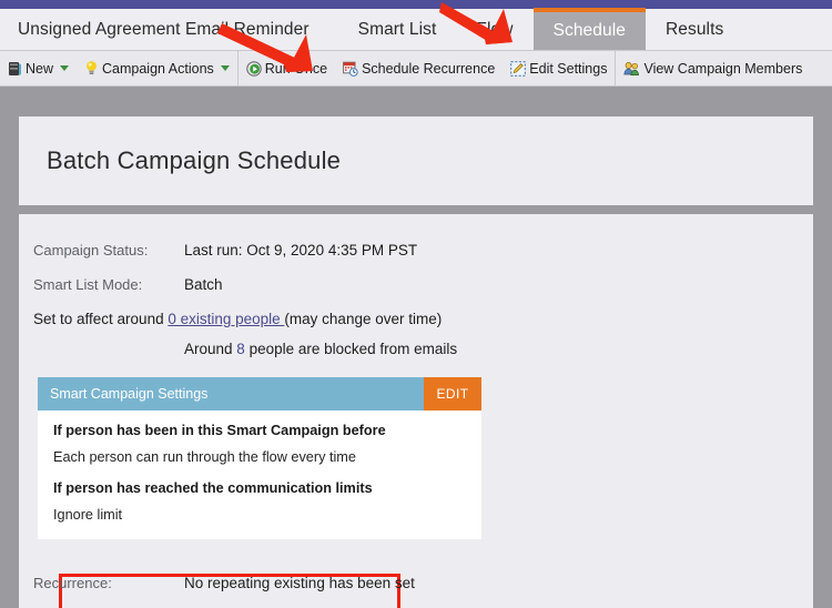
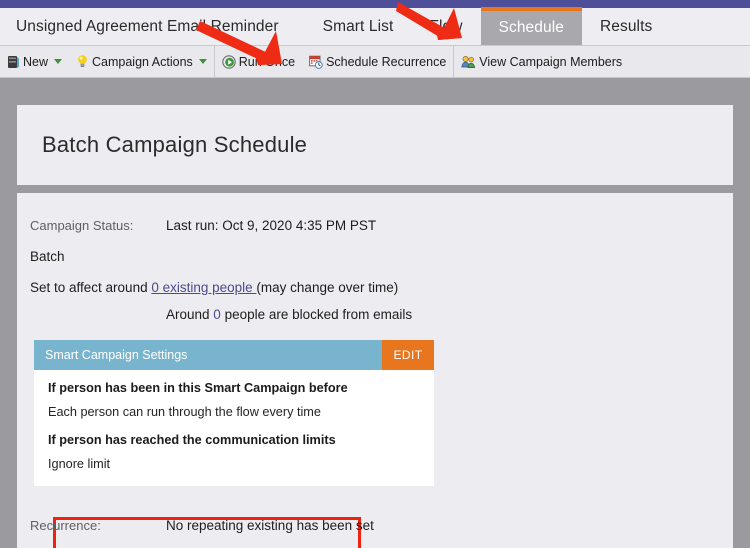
  Unsigned Agreement Ema Reminder
  Smart List
  Schedule
  Results
  New
  Campaign Actions
  Schedule Recurrence
- Edit Settings
  View Campaign Members
  Batch Campaign Schedule
  Campaign Status:
  Last run: Oct 9, 2020 4:35 PM PST
- Smart List Mode:
  Batch
  Set to affect around 0 existing people (may change over time)
- Around 8 people are blocked from emails
+ Around 0 people are blocked from emails
  Smart Campaign Settings
  EDIT
  If person has been in this Smart Campaign before
  Each person can run through the flow every time
  If person has reached the communication limits
  Ignore limit
  Recurrence:
  No repeating existing has been set
